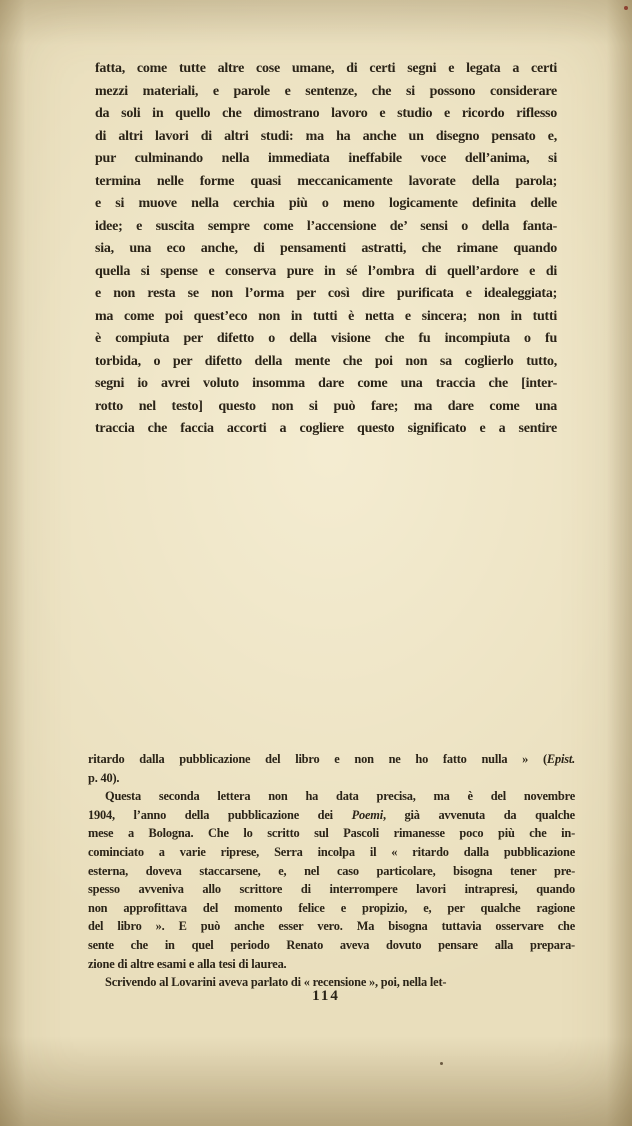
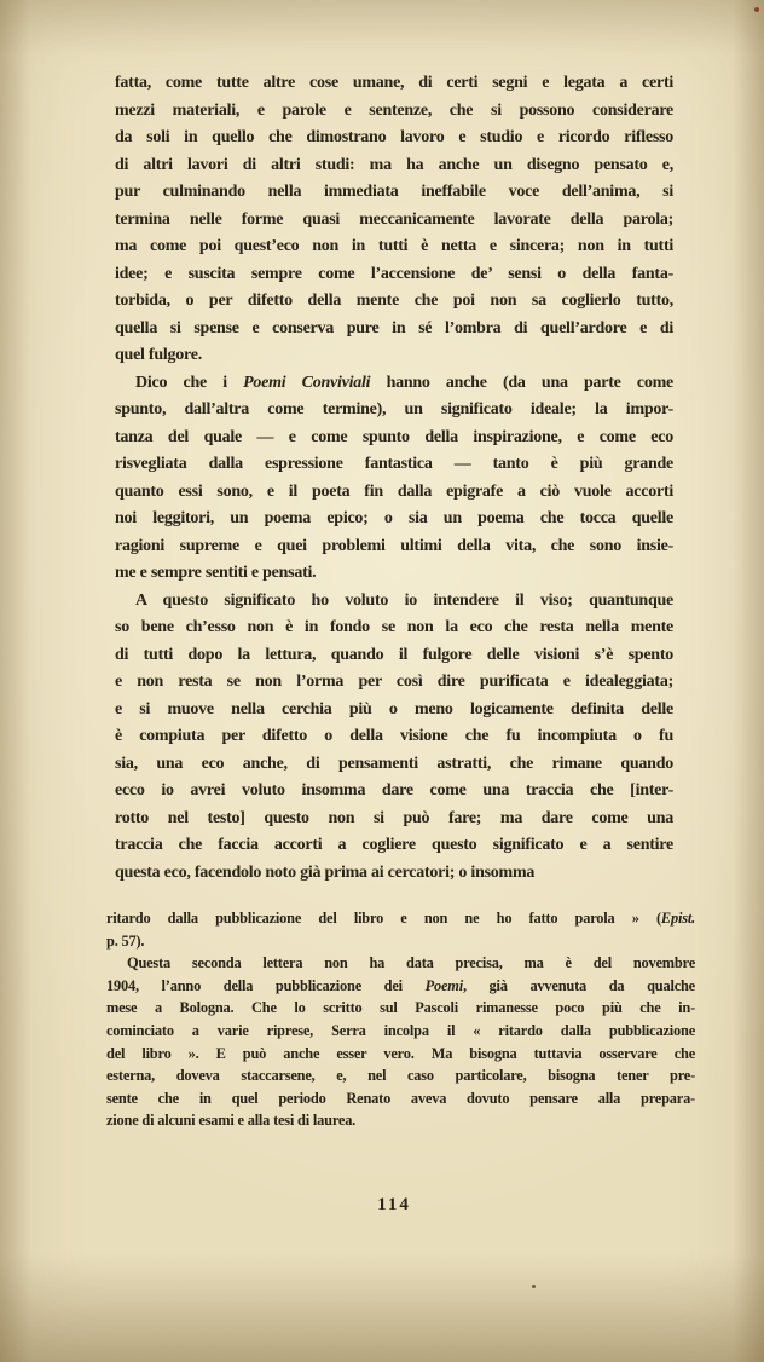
  fatta, come tutte altre cose umane, di certi segni e legata a certi
  mezzi materiali, e parole e sentenze, che si possono considerare
  da soli in quello che dimostrano lavoro e studio e ricordo riflesso
  di altri lavori di altri studi: ma ha anche un disegno pensato e,
  pur culminando nella immediata ineffabile voce dell’anima, si
  termina nelle forme quasi meccanicamente lavorate della parola;
- e si muove nella cerchia più o meno logicamente definita delle
+ ma come poi quest’eco non in tutti è netta e sincera; non in tutti
  idee; e suscita sempre come l’accensione de’ sensi o della fanta-
- sia, una eco anche, di pensamenti astratti, che rimane quando
+ torbida, o per difetto della mente che poi non sa coglierlo tutto,
  quella si spense e conserva pure in sé l’ombra di quell’ardore e di
+ quel fulgore.
+ Dico che i Poemi Conviviali hanno anche (da una parte come
+ spunto, dall’altra come termine), un significato ideale; la impor-
+ tanza del quale — e come spunto della inspirazione, e come eco
+ risvegliata dalla espressione fantastica — tanto è più grande
+ quanto essi sono, e il poeta fin dalla epigrafe a ciò vuole accorti
+ noi leggitori, un poema epico; o sia un poema che tocca quelle
+ ragioni supreme e quei problemi ultimi della vita, che sono insie-
+ me e sempre sentiti e pensati.
+ A questo significato ho voluto io intendere il viso; quantunque
+ so bene ch’esso non è in fondo se non la eco che resta nella mente
+ di tutti dopo la lettura, quando il fulgore delle visioni s’è spento
  e non resta se non l’orma per così dire purificata e idealeggiata;
- ma come poi quest’eco non in tutti è netta e sincera; non in tutti
+ e si muove nella cerchia più o meno logicamente definita delle
  è compiuta per difetto o della visione che fu incompiuta o fu
- torbida, o per difetto della mente che poi non sa coglierlo tutto,
+ sia, una eco anche, di pensamenti astratti, che rimane quando
- segni io avrei voluto insomma dare come una traccia che [inter-
+ ecco io avrei voluto insomma dare come una traccia che [inter-
  rotto nel testo] questo non si può fare; ma dare come una
  traccia che faccia accorti a cogliere questo significato e a sentire
+ questa eco, facendolo noto già prima ai cercatori; o insomma
- ritardo dalla pubblicazione del libro e non ne ho fatto nulla » (Epist.
+ ritardo dalla pubblicazione del libro e non ne ho fatto parola » (Epist.
- p. 40).
+ p. 57).
  Questa seconda lettera non ha data precisa, ma è del novembre
  1904, l’anno della pubblicazione dei Poemi, già avvenuta da qualche
  mese a Bologna. Che lo scritto sul Pascoli rimanesse poco più che in-
  cominciato a varie riprese, Serra incolpa il « ritardo dalla pubblicazione
- esterna, doveva staccarsene, e, nel caso particolare, bisogna tener pre-
+ del libro ». E può anche esser vero. Ma bisogna tuttavia osservare che
- spesso avveniva allo scrittore di interrompere lavori intrapresi, quando
- non approfittava del momento felice e propizio, e, per qualche ragione
- del libro ». E può anche esser vero. Ma bisogna tuttavia osservare che
+ esterna, doveva staccarsene, e, nel caso particolare, bisogna tener pre-
  sente che in quel periodo Renato aveva dovuto pensare alla prepara-
- zione di altre esami e alla tesi di laurea.
+ zione di alcuni esami e alla tesi di laurea.
- Scrivendo al Lovarini aveva parlato di « recensione », poi, nella let-
  114
